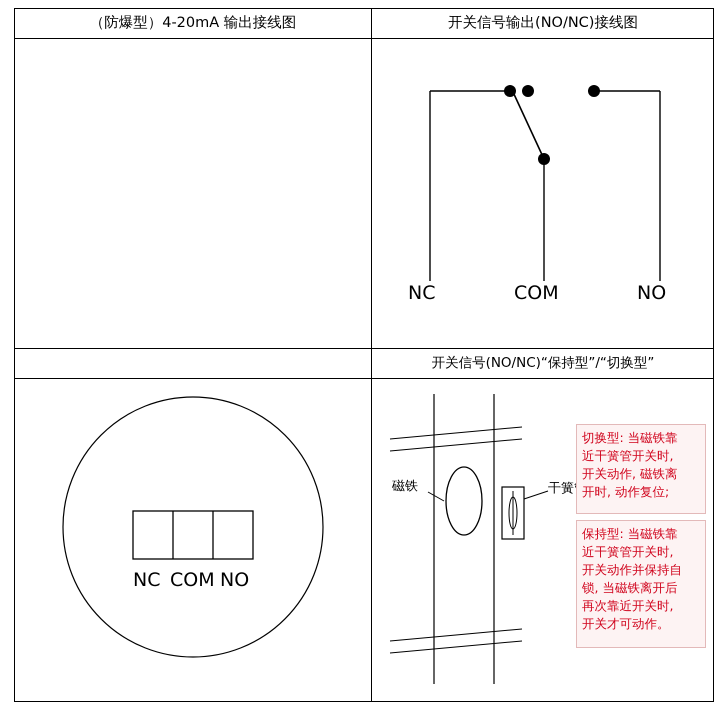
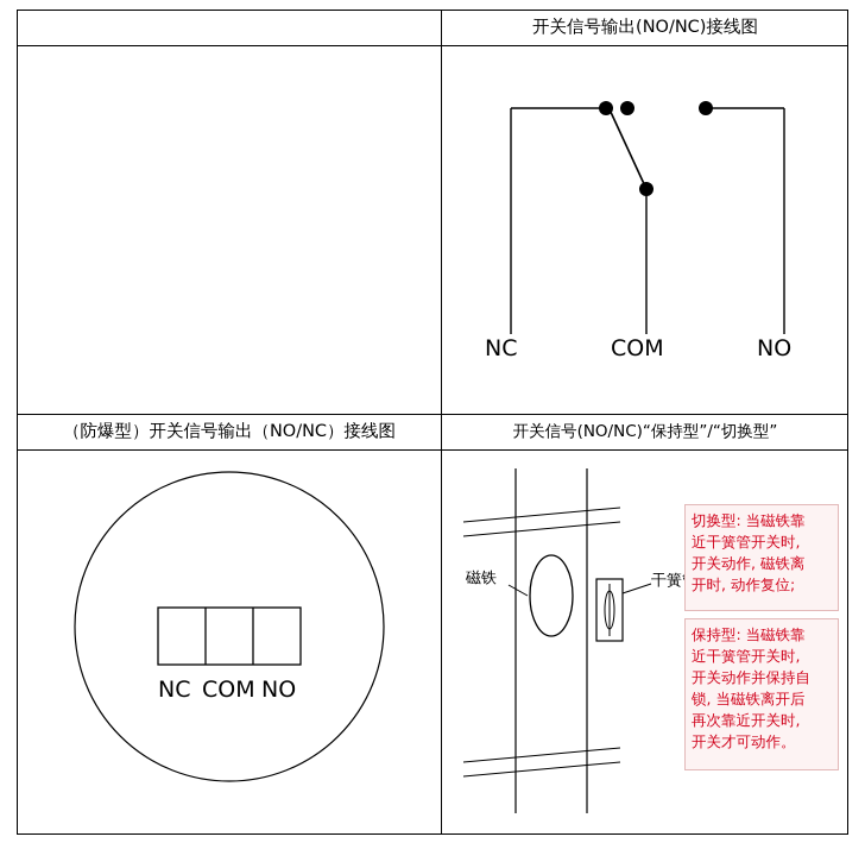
- （防爆型）4-20mA 输出接线图
  开关信号输出(NO/NC)接线图
+ （防爆型）开关信号输出（NO/NC）接线图
  开关信号(NO/NC)“保持型”/“切换型”
  NC
  COM
  NO
  NC
  COM
  NO
  磁铁
  切换型: 当磁铁靠
  近干簧管开关时,
  开关动作, 磁铁离
  开时, 动作复位;
  保持型: 当磁铁靠
  近干簧管开关时,
  开关动作并保持自
  锁, 当磁铁离开后
  再次靠近开关时,
  开关才可动作。
